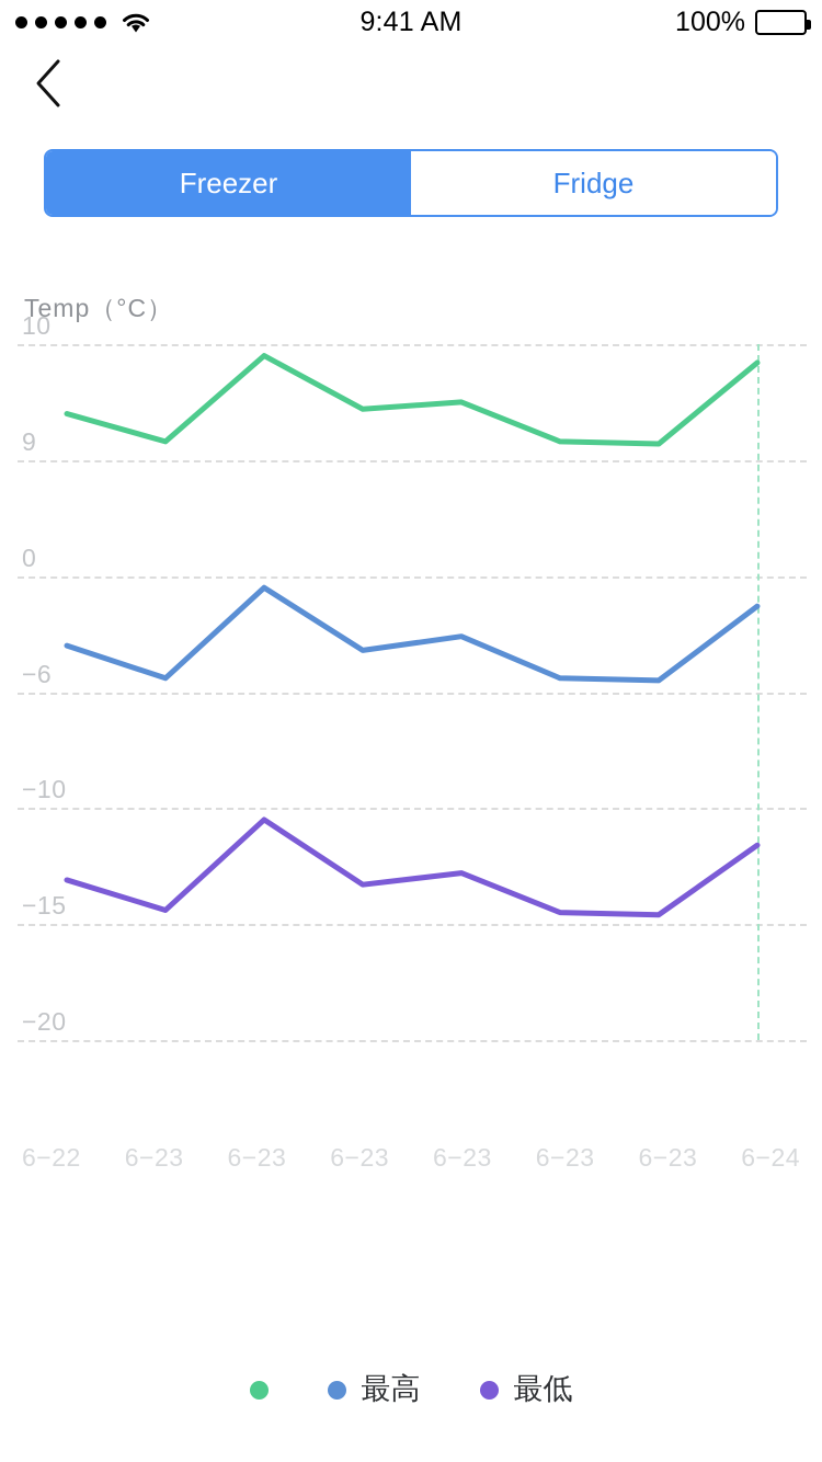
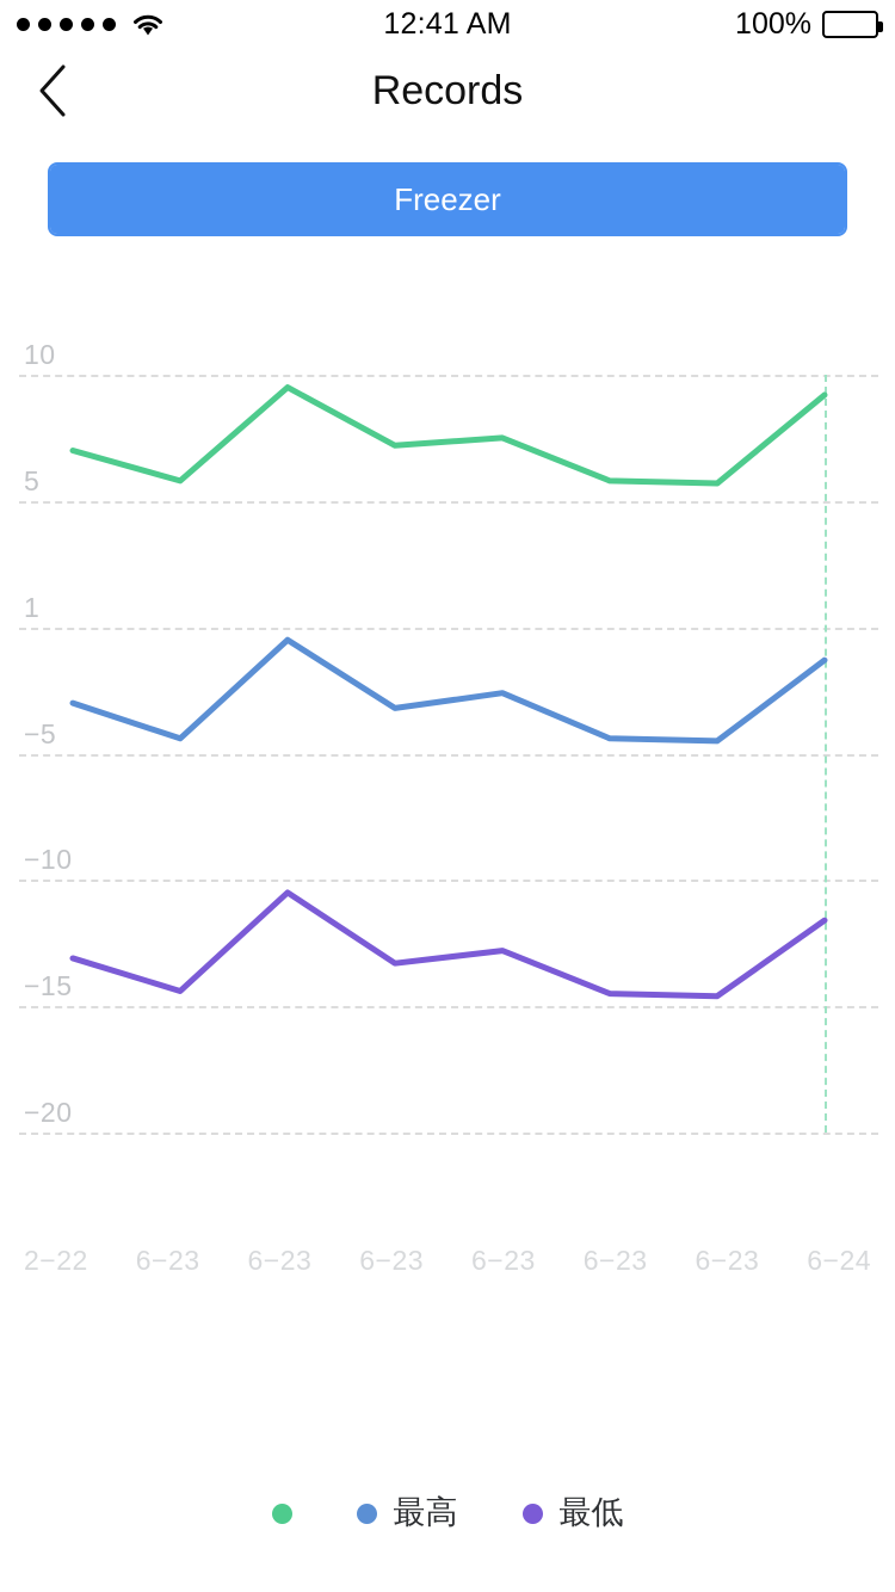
- 9:41 AM
+ 12:41 AM
  100%
+ Records
  Freezer
- Fridge
- Temp（°C）
  10
- 9
+ 5
- 0
+ 1
- −6
+ −5
  −10
  −15
  −20
- 6−22
+ 2−22
  6−23
  6−23
  6−23
  6−23
  6−23
  6−23
  6−24
  最高
  最低
